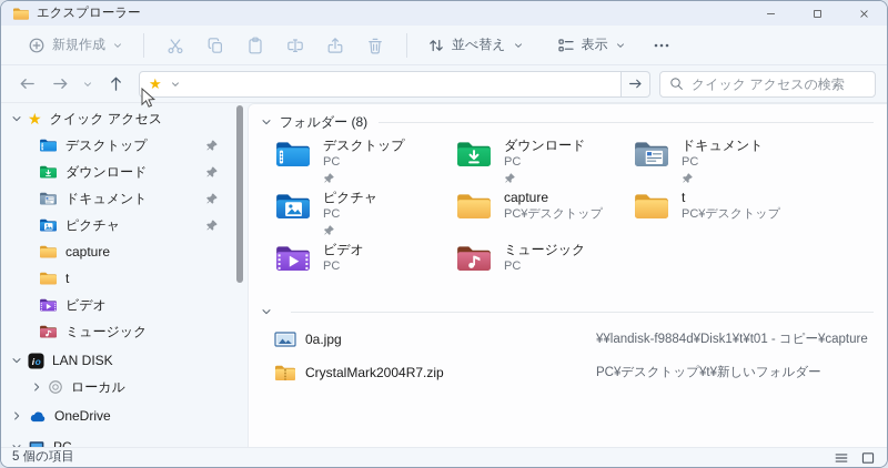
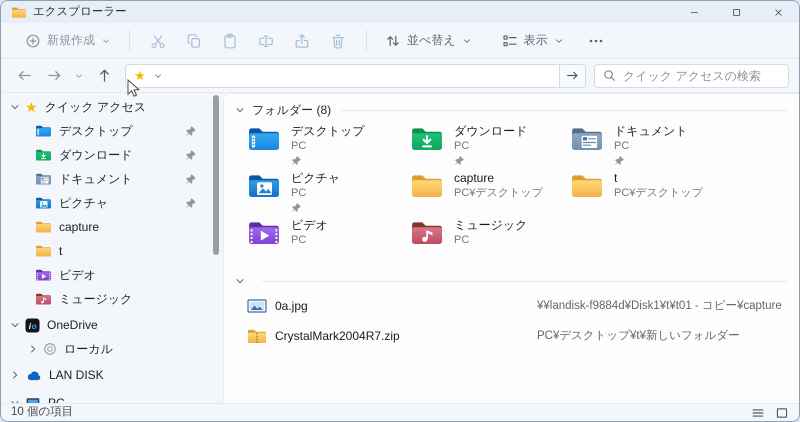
  エクスプローラー
  新規作成
  並べ替え
  表示
  ★
  クイック アクセスの検索
  ★
  クイック アクセス
  デスクトップ
  ダウンロード
  ドキュメント
  ピクチャ
  capture
  t
  ビデオ
  ミュージック
- LAN DISK
+ OneDrive
  ローカル
- OneDrive
+ LAN DISK
  フォルダー (8)
  デスクトップ
  PC
  ダウンロード
  PC
  ドキュメント
  PC
  ピクチャ
  PC
  capture
  PC¥デスクトップ
  t
  PC¥デスクトップ
  ビデオ
  PC
  ミュージック
  PC
  0a.jpg
  ¥¥landisk-f9884d¥Disk1¥t¥t01 - コピー¥capture
  CrystalMark2004R7.zip
  PC¥デスクトップ¥t¥新しいフォルダー
- 5 個の項目
+ 10 個の項目
